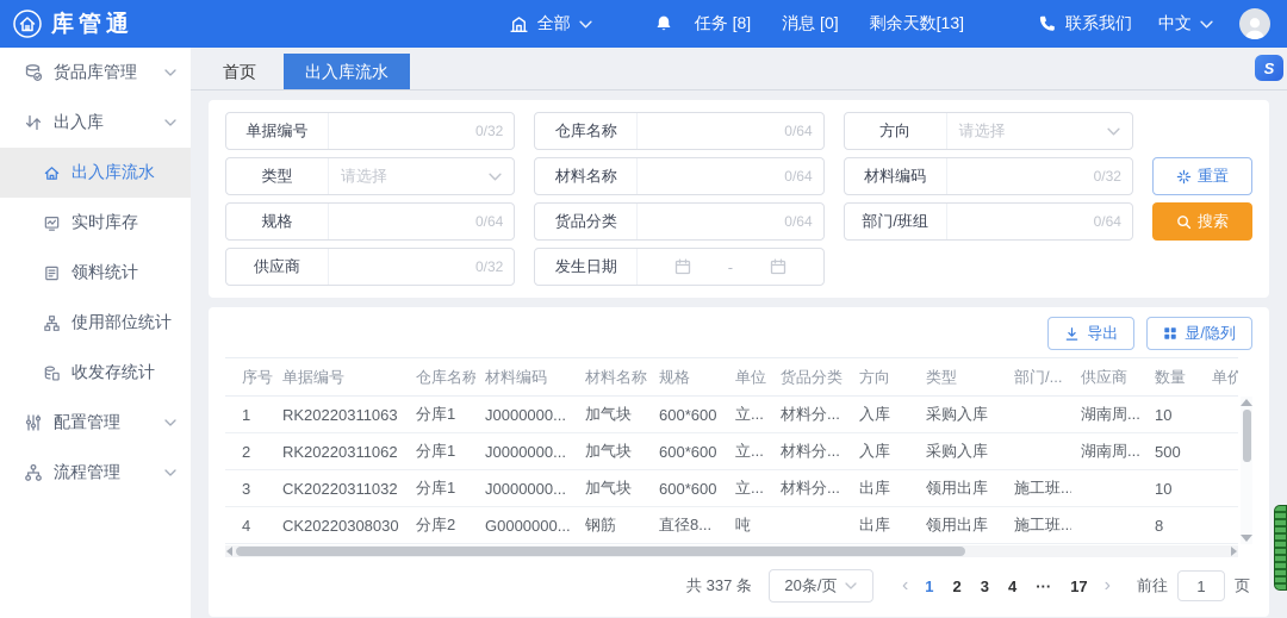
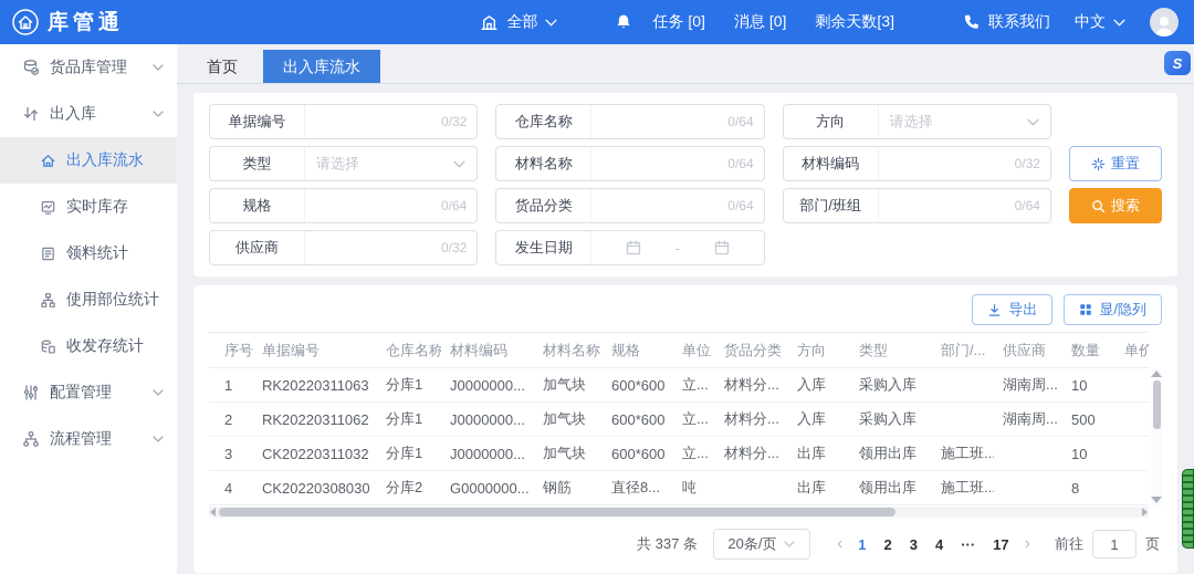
  库管通
  全部
- 任务 [8]
+ 任务 [0]
  消息 [0]
- 剩余天数[13]
+ 剩余天数[3]
  联系我们
  中文
  货品库管理
  出入库
  出入库流水
  实时库存
  领料统计
  使用部位统计
  收发存统计
  配置管理
  流程管理
  S
  首页
  出入库流水
  单据编号
  0/32
  仓库名称
  0/64
  方向
  请选择
  类型
  请选择
  材料名称
  0/64
  材料编码
  0/32
  重置
  规格
  0/64
  货品分类
  0/64
  部门/班组
  0/64
  搜索
  供应商
  0/32
  发生日期
  -
  导出
  显/隐列
  序号	单据编号	仓库名称	材料编码	材料名称	规格	单位	货品分类	方向	类型	部门/...	供应商	数量	单价
  1	RK20220311063	分库1	J0000000...	加气块	600*600	立...	材料分...	入库	采购入库		湖南周...	10
  2	RK20220311062	分库1	J0000000...	加气块	600*600	立...	材料分...	入库	采购入库		湖南周...	500
  3	CK20220311032	分库1	J0000000...	加气块	600*600	立...	材料分...	出库	领用出库	施工班..		10
  4	CK20220308030	分库2	G0000000...	钢筋	直径8...	吨		出库	领用出库	施工班..		8
  共 337 条
  20条/页
  ‹
  1
  2
  3
  4
  ···
  17
  ›
  前往
  1
  页
